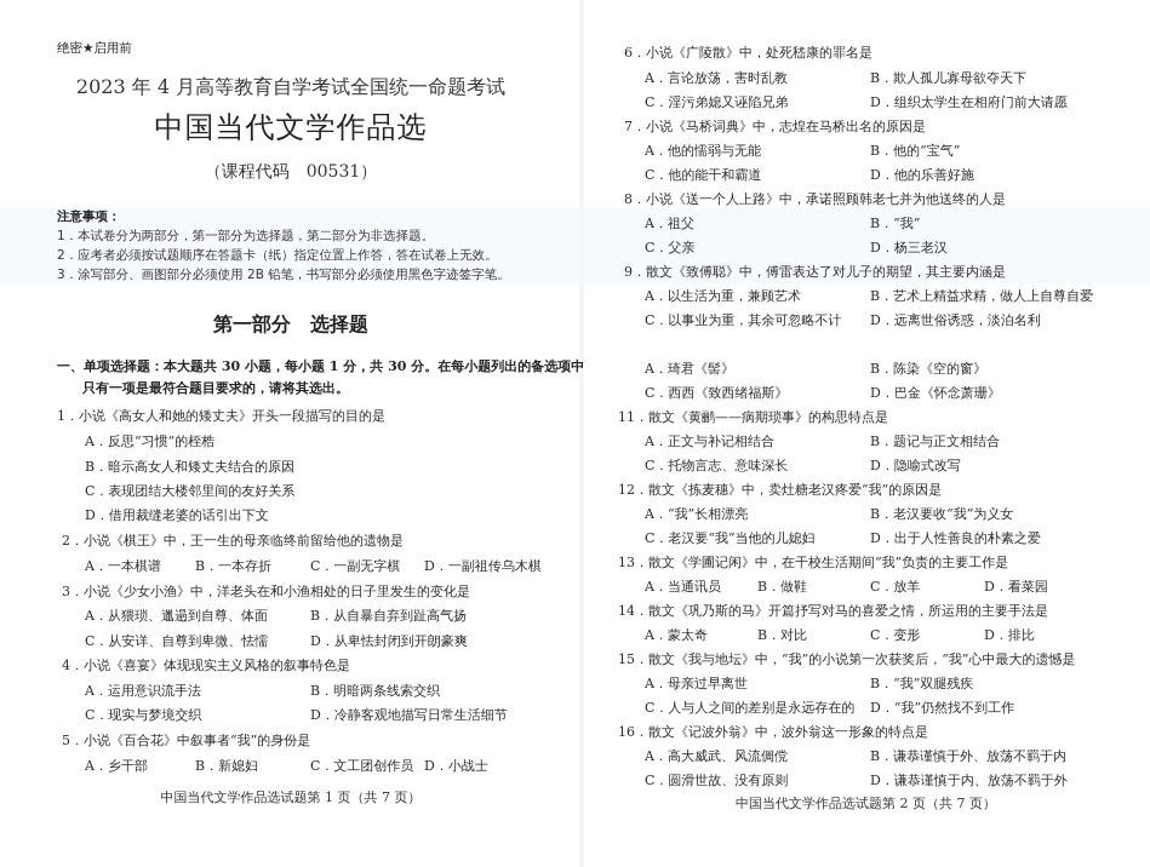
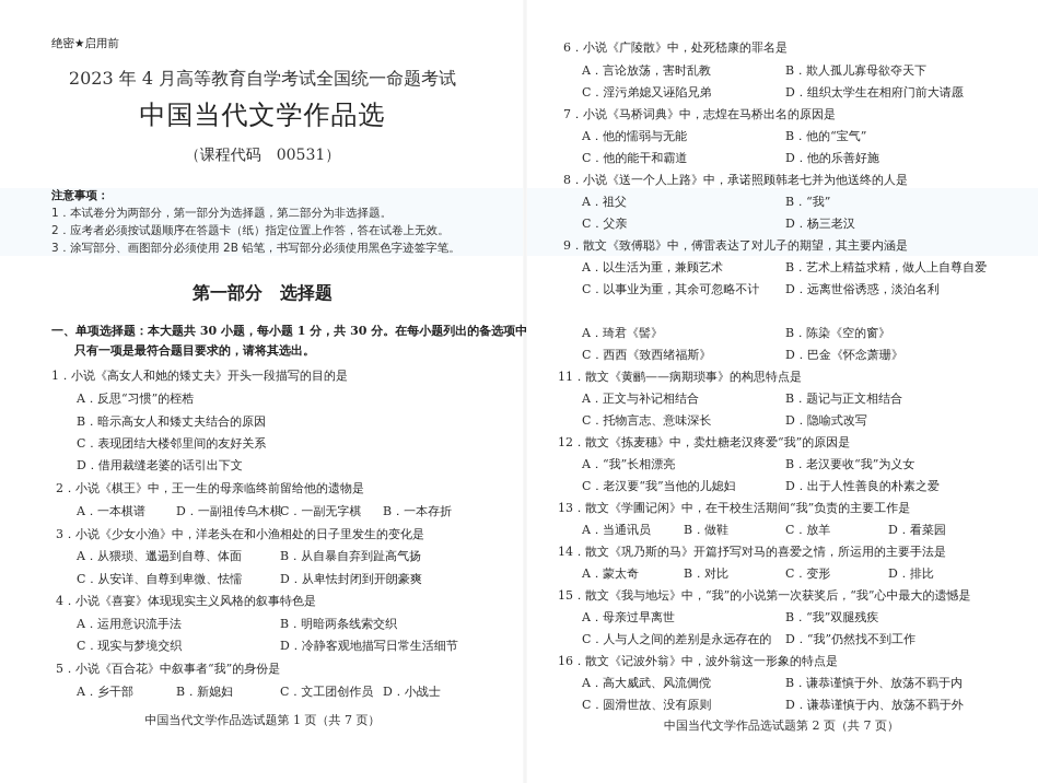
  绝密★启用前
  2023 年 4 月高等教育自学考试全国统一命题考试
  中国当代文学作品选
  （课程代码 00531）
  注意事项：
  1．本试卷分为两部分，第一部分为选择题，第二部分为非选择题。
  2．应考者必须按试题顺序在答题卡（纸）指定位置上作答，答在试卷上无效。
  3．涂写部分、画图部分必须使用 2B 铅笔，书写部分必须使用黑色字迹签字笔。
  第一部分 选择题
  一、单项选择题：本大题共 30 小题，每小题 1 分，共 30 分。在每小题列出的备选项中
  只有一项是最符合题目要求的，请将其选出。
  1．小说《高女人和她的矮丈夫》开头一段描写的目的是
  A．反思“习惯”的桎梏
  B．暗示高女人和矮丈夫结合的原因
  C．表现团结大楼邻里间的友好关系
  D．借用裁缝老婆的话引出下文
  2．小说《棋王》中，王一生的母亲临终前留给他的遗物是
  A．一本棋谱
- B．一本存折
+ D．一副祖传乌木棋
  C．一副无字棋
- D．一副祖传乌木棋
+ B．一本存折
  3．小说《少女小渔》中，洋老头在和小渔相处的日子里发生的变化是
  A．从猥琐、邋遢到自尊、体面
  B．从自暴自弃到趾高气扬
  C．从安详、自尊到卑微、怯懦
  D．从卑怯封闭到开朗豪爽
  4．小说《喜宴》体现现实主义风格的叙事特色是
  A．运用意识流手法
  B．明暗两条线索交织
  C．现实与梦境交织
  D．冷静客观地描写日常生活细节
  5．小说《百合花》中叙事者“我”的身份是
  A．乡干部
  B．新媳妇
  C．文工团创作员
  D．小战士
  中国当代文学作品选试题第 1 页（共 7 页）
  6．小说《广陵散》中，处死嵇康的罪名是
  A．言论放荡，害时乱教
  B．欺人孤儿寡母欲夺天下
  C．淫污弟媳又诬陷兄弟
  D．组织太学生在相府门前大请愿
  7．小说《马桥词典》中，志煌在马桥出名的原因是
  A．他的懦弱与无能
  B．他的“宝气”
  C．他的能干和霸道
  D．他的乐善好施
  8．小说《送一个人上路》中，承诺照顾韩老七并为他送终的人是
  A．祖父
  B．“我”
  C．父亲
  D．杨三老汉
  9．散文《致傅聪》中，傅雷表达了对儿子的期望，其主要内涵是
  A．以生活为重，兼顾艺术
  B．艺术上精益求精，做人上自尊自爱
  C．以事业为重，其余可忽略不计
  D．远离世俗诱惑，淡泊名利
  A．琦君《髻》
  B．陈染《空的窗》
  C．西西《致西绪福斯》
  D．巴金《怀念萧珊》
  11．散文《黄鹂——病期琐事》的构思特点是
  A．正文与补记相结合
  B．题记与正文相结合
  C．托物言志、意味深长
  D．隐喻式改写
  12．散文《拣麦穗》中，卖灶糖老汉疼爱“我”的原因是
  A．“我”长相漂亮
  B．老汉要收“我”为义女
  C．老汉要“我”当他的儿媳妇
  D．出于人性善良的朴素之爱
  13．散文《学圃记闲》中，在干校生活期间“我”负责的主要工作是
  A．当通讯员
  B．做鞋
  C．放羊
  D．看菜园
  14．散文《巩乃斯的马》开篇抒写对马的喜爱之情，所运用的主要手法是
  A．蒙太奇
  B．对比
  C．变形
  D．排比
  15．散文《我与地坛》中，“我”的小说第一次获奖后，“我”心中最大的遗憾是
  A．母亲过早离世
  B．“我”双腿残疾
  C．人与人之间的差别是永远存在的
  D．“我”仍然找不到工作
  16．散文《记波外翁》中，波外翁这一形象的特点是
  A．高大威武、风流倜傥
  B．谦恭谨慎于外、放荡不羁于内
  C．圆滑世故、没有原则
  D．谦恭谨慎于内、放荡不羁于外
  中国当代文学作品选试题第 2 页（共 7 页）
